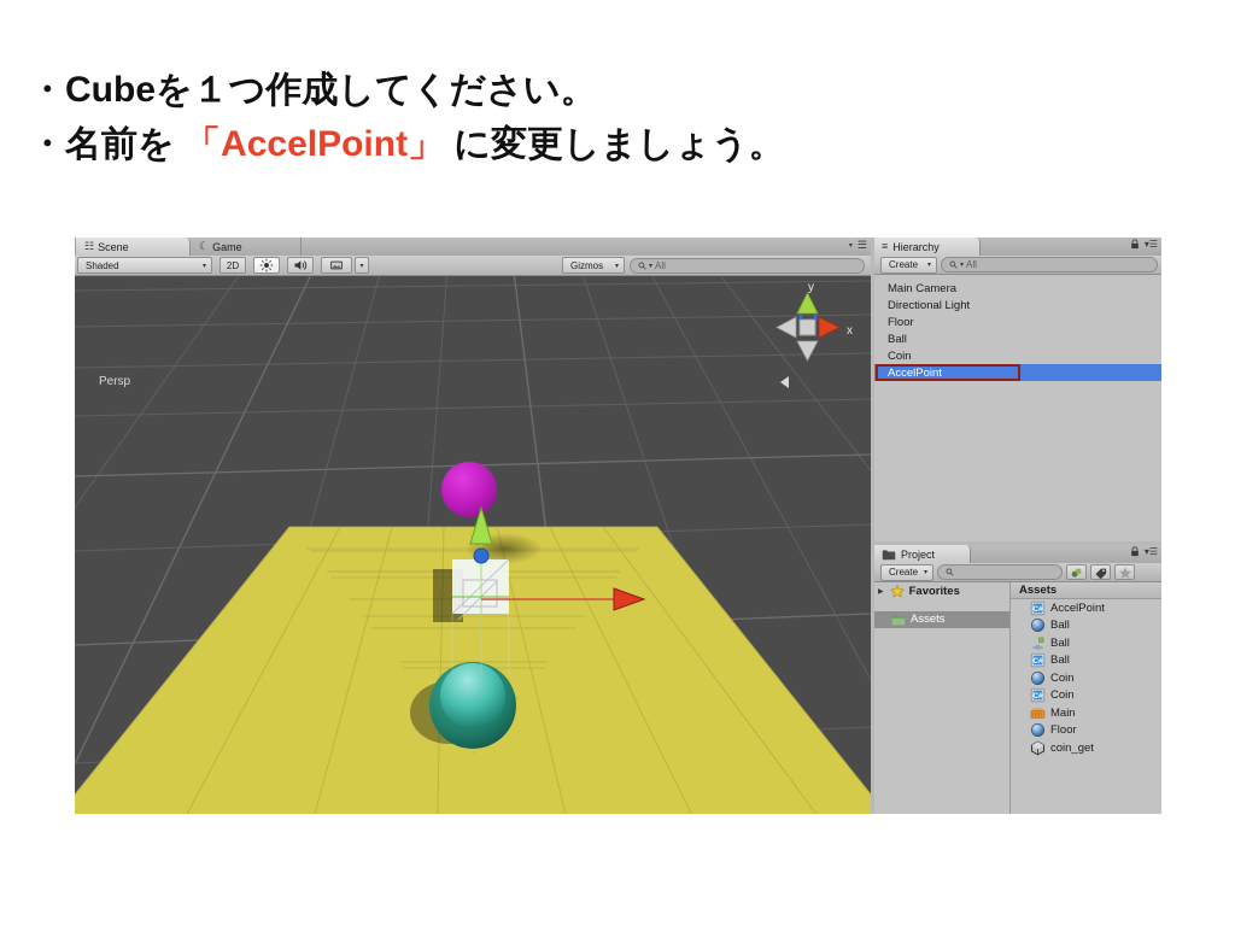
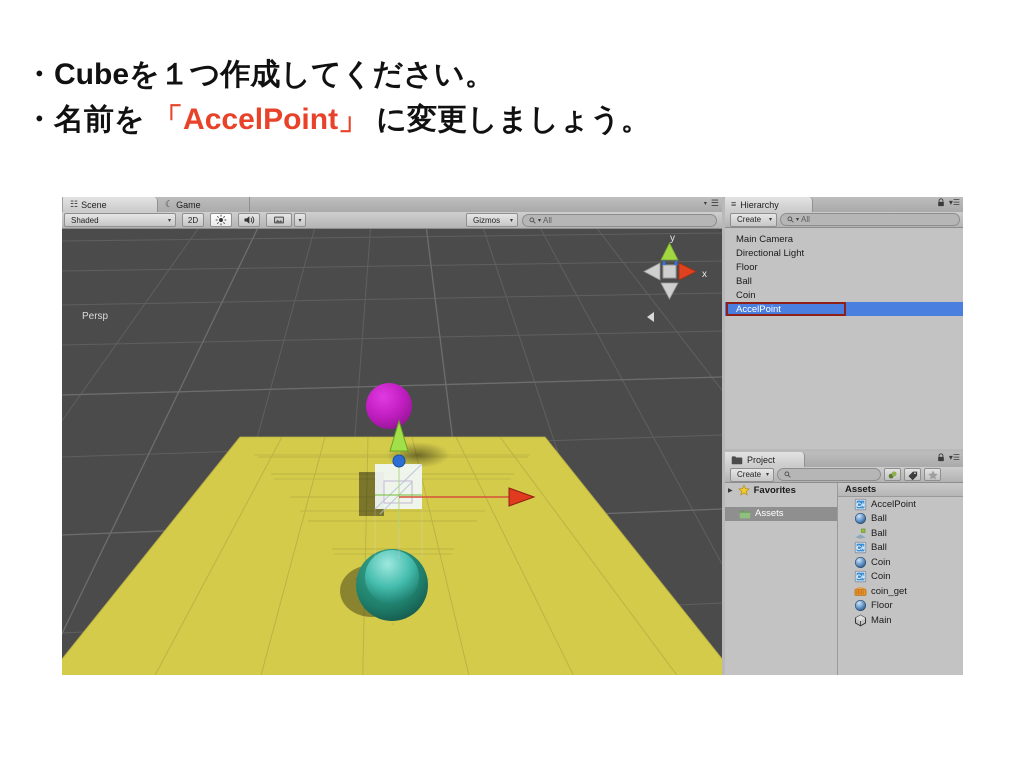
  ・Cubeを１つ作成してください。
  ・名前を 「AccelPoint」 に変更しましょう。
  ☷
  Scene
  ☾
  Game
  ☰
  Shaded
  2D
  Gizmos
  All
  y
  x
  Persp
  ≡
  Hierarchy
  ▾☰
  Create
  All
  Main Camera
  Directional Light
  Floor
  Ball
  Coin
  AccelPoint
  Project
  ▾☰
  Create
  Favorites
  Assets
  Assets
  AccelPoint
  Ball
  Ball
  Ball
  Coin
  Coin
- Main
+ coin_get
  Floor
- coin_get
+ Main
